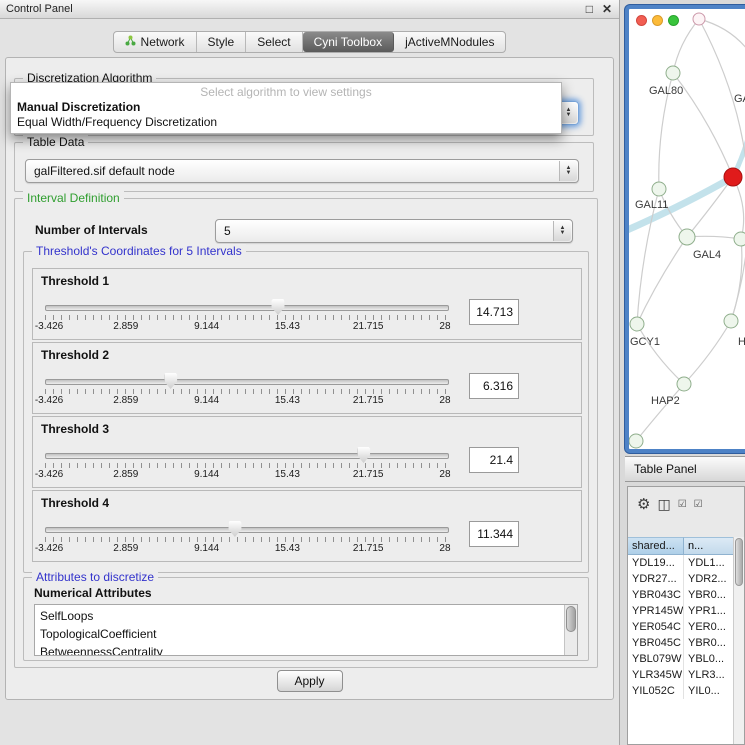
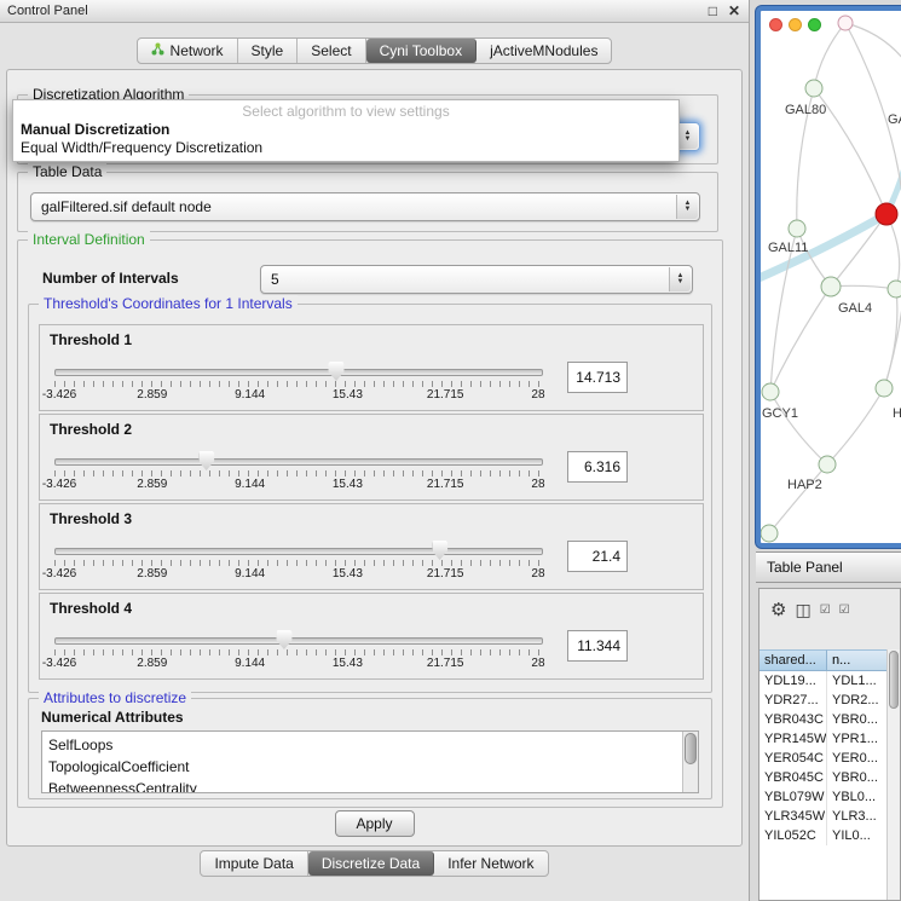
  Control Panel
  □
  ✕
  Network
  Style
  Select
  Cyni Toolbox
  jActiveMNodules
  Discretization Algorithm
  Select algorithm to view settings
  Manual Discretization
  Equal Width/Frequency Discretization
  Table Data
  galFiltered.sif default node
  Interval Definition
  Number of Intervals
  5
- Threshold's Coordinates for 5 Intervals
+ Threshold's Coordinates for 1 Intervals
  Threshold 1
  -3.426
  2.859
  9.144
  15.43
  21.715
  28
  14.713
  Threshold 2
  -3.426
  2.859
  9.144
  15.43
  21.715
  28
  6.316
  Threshold 3
  -3.426
  2.859
  9.144
  15.43
  21.715
  28
  21.4
  Threshold 4
  -3.426
  2.859
  9.144
  15.43
  21.715
  28
  11.344
  Attributes to discretize
  Numerical Attributes
  SelfLoops
  TopologicalCoefficient
  BetweennessCentrality
  Apply
+ Impute Data
+ Discretize Data
+ Infer Network
  GAL80
  GAL11
  GAL4
  GCY1
  H
  HAP2
  Table Panel
  ⚙
  ◫
  ☑
  ☑
  shared...
  n...
  YDL19...
  YDL1...
  YDR27...
  YDR2...
  YBR043C
  YBR0...
  YPR145W
  YPR1...
  YER054C
  YER0...
  YBR045C
  YBR0...
  YBL079W
  YBL0...
  YLR345W
  YLR3...
  YIL052C
  YIL0...
